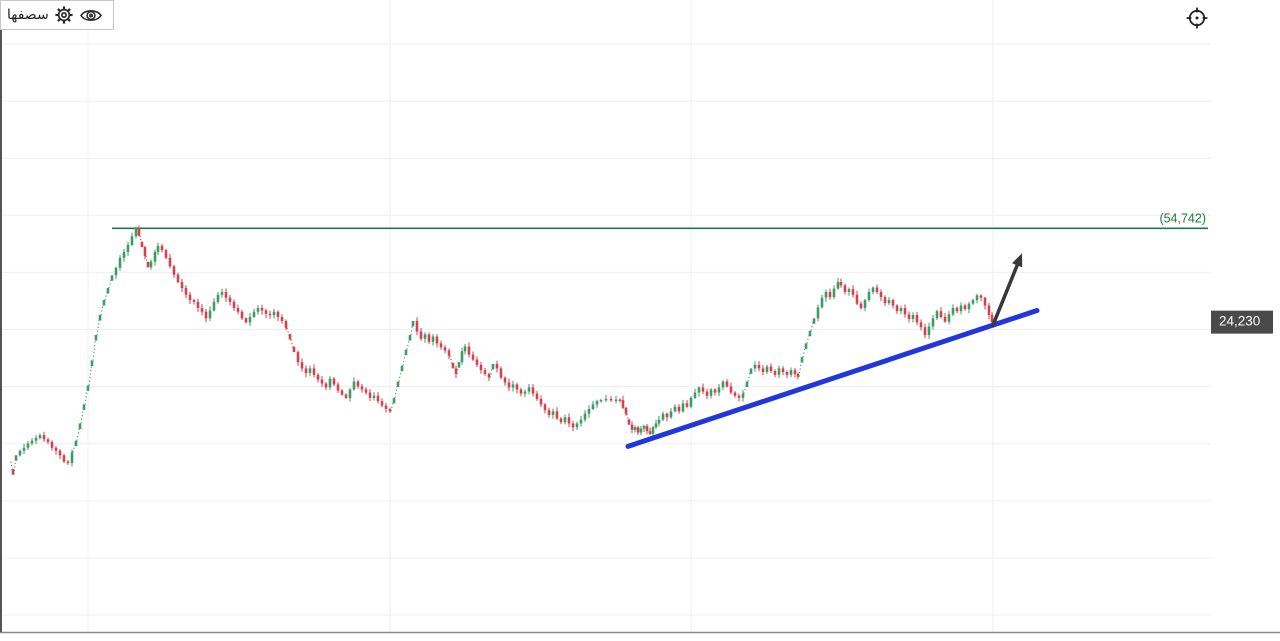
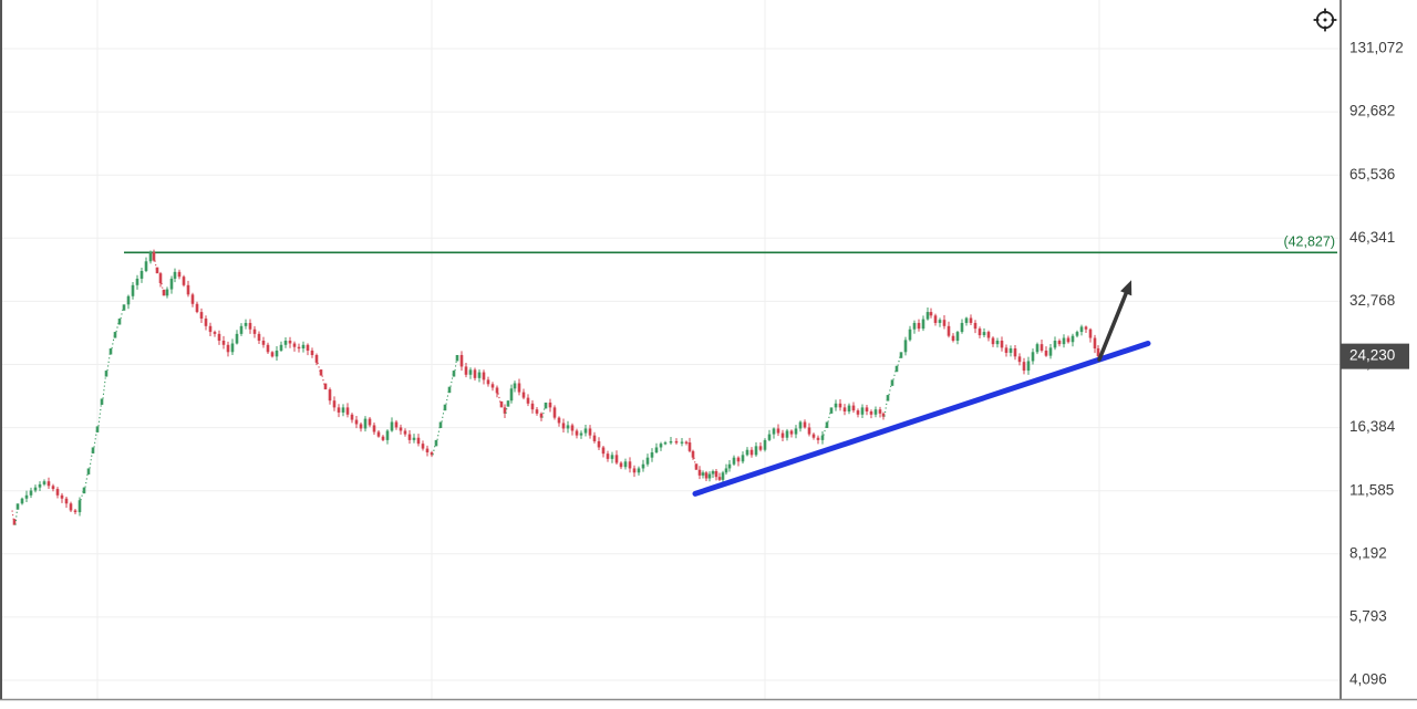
- (54,742)
+ (42,827)
+ 131,072
+ 92,682
+ 65,536
+ 46,341
+ 32,768
+ 16,384
+ 11,585
+ 8,192
+ 5,793
+ 4,096
  24,230
- سصفها
